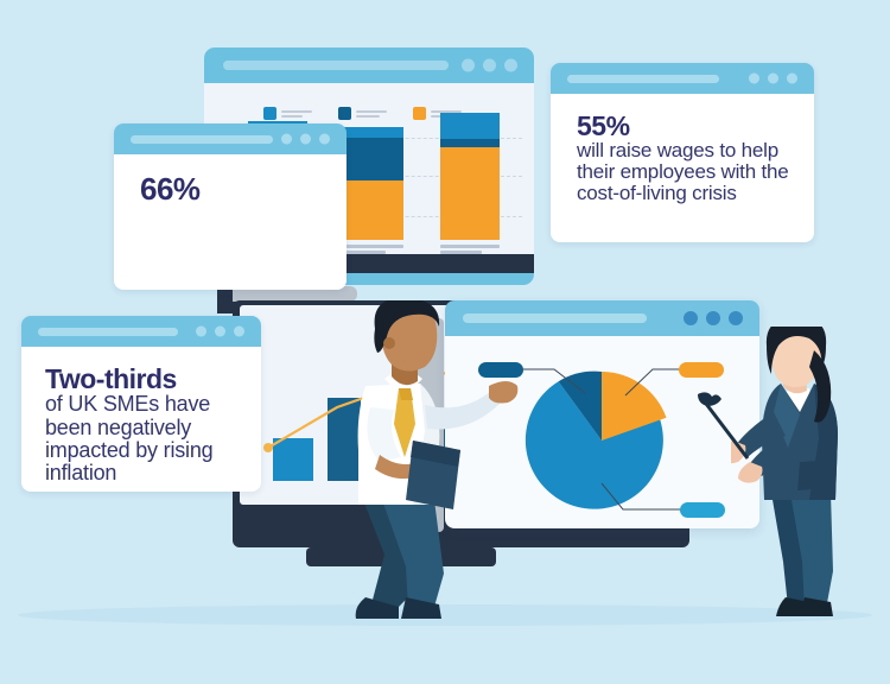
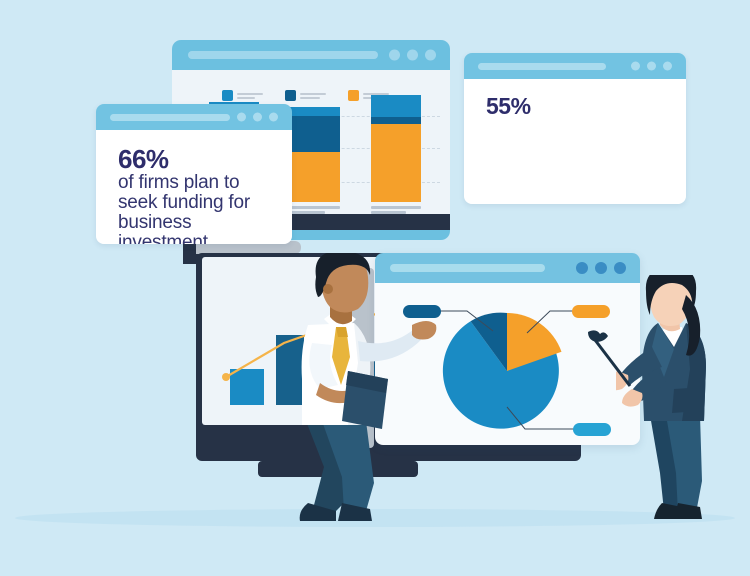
  66%
+ of firms plan to seek funding for business investment
  55%
- will raise wages to help their employees with the cost-of-living crisis
- Two-thirds
- of UK SMEs have been negatively impacted by rising inflation
